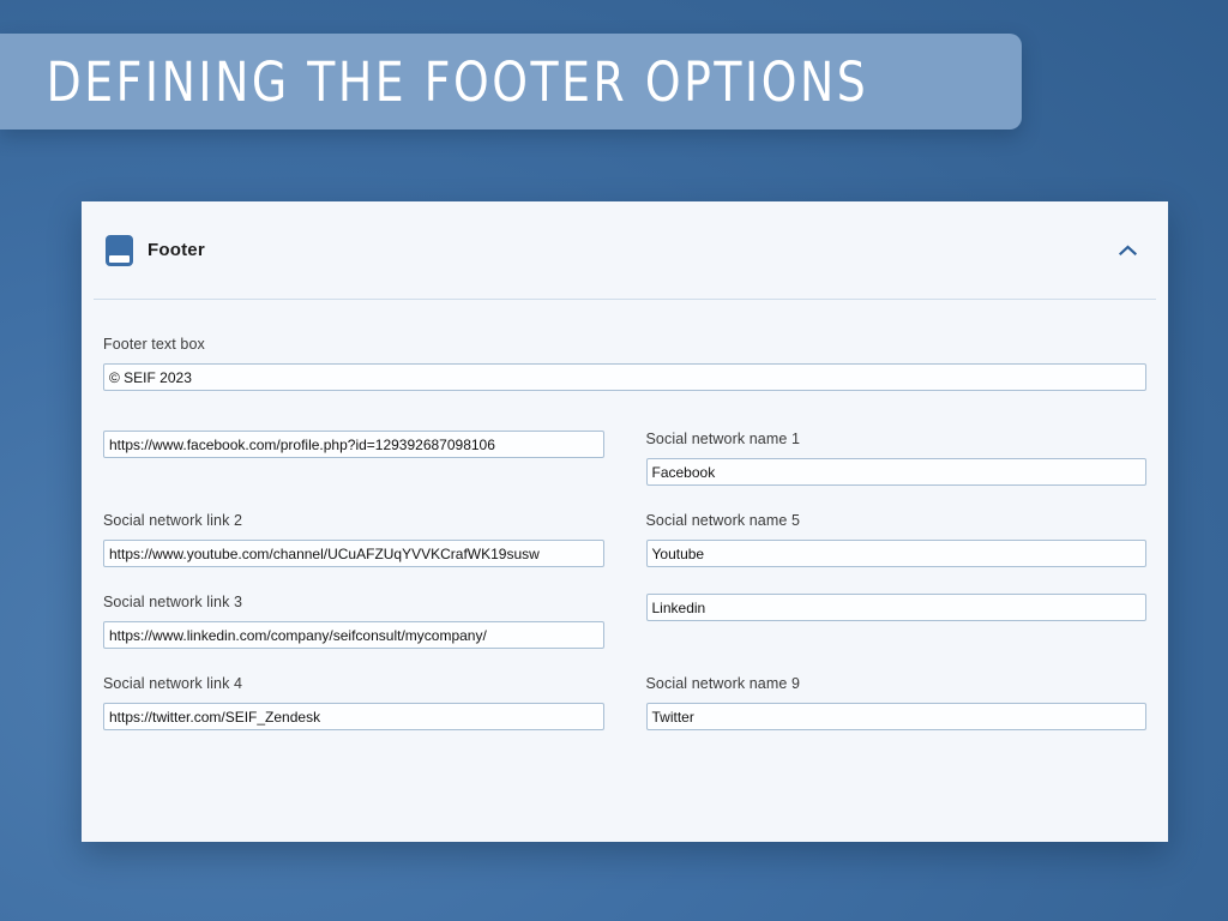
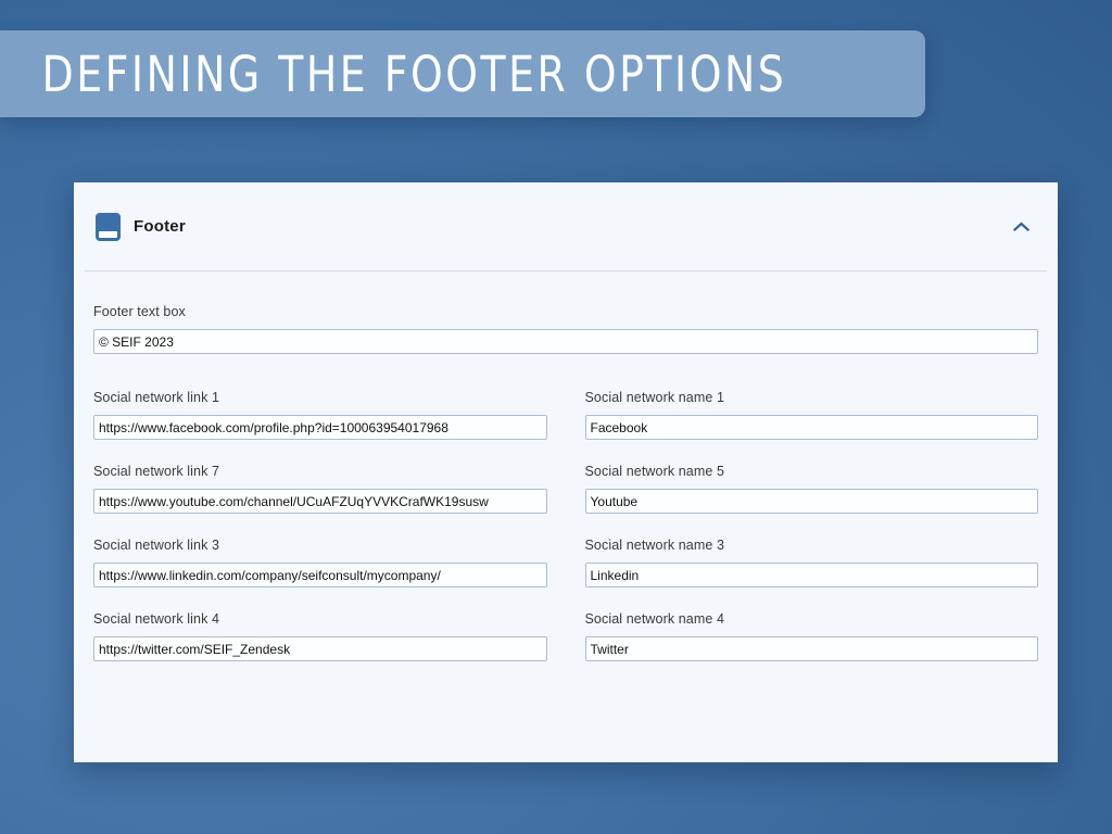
  DEFINING THE FOOTER OPTIONS
  Footer
  Footer text box
  © SEIF 2023
+ Social network link 1
- https://www.facebook.com/profile.php?id=129392687098106
+ https://www.facebook.com/profile.php?id=100063954017968
  Social network name 1
  Facebook
- Social network link 2
+ Social network link 7
  https://www.youtube.com/channel/UCuAFZUqYVVKCrafWK19susw
  Social network name 5
  Youtube
  Social network link 3
  https://www.linkedin.com/company/seifconsult/mycompany/
+ Social network name 3
  Linkedin
  Social network link 4
  https://twitter.com/SEIF_Zendesk
- Social network name 9
+ Social network name 4
  Twitter
